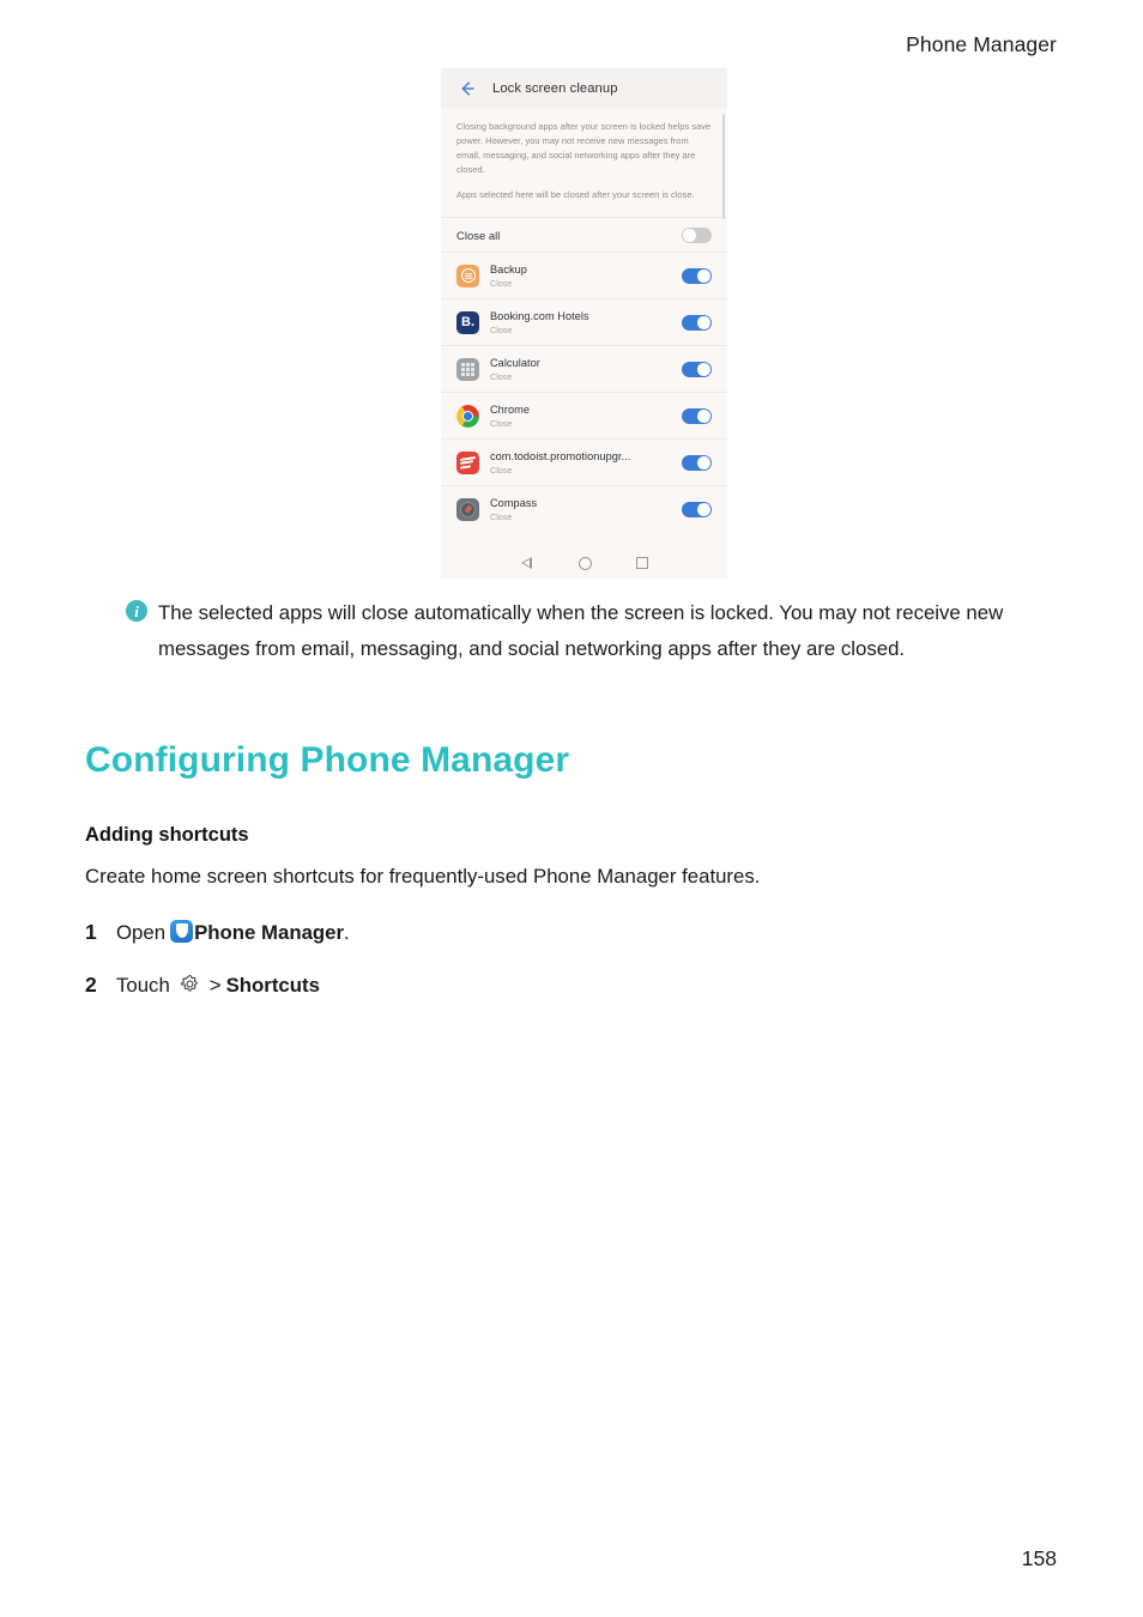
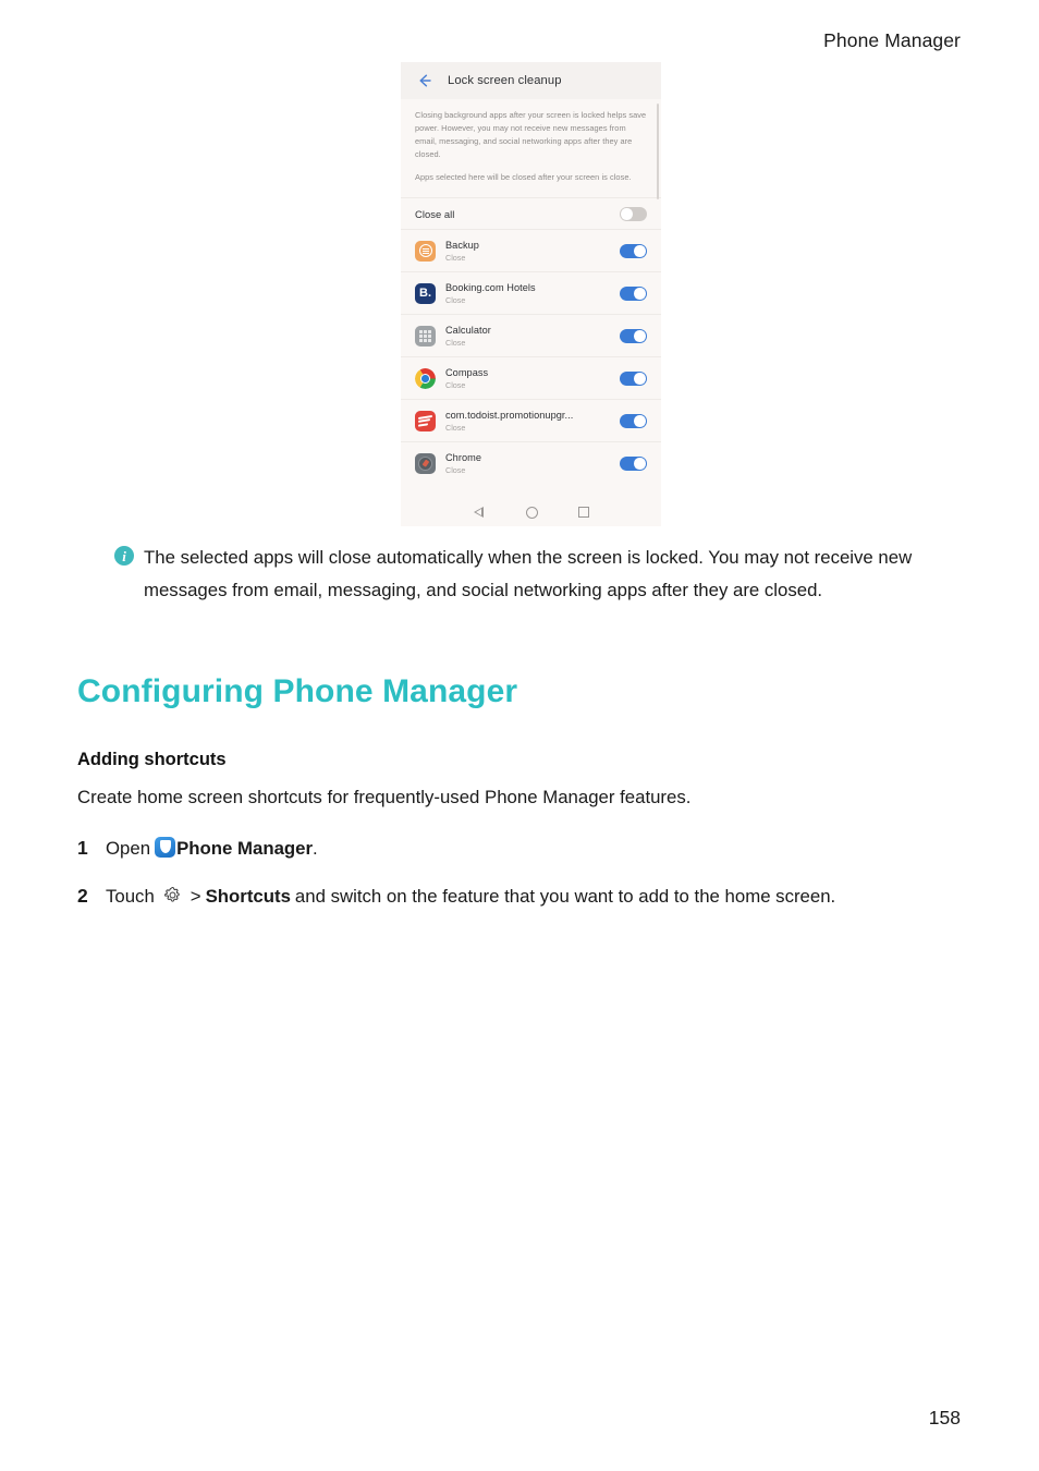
  Phone Manager
  Lock screen cleanup
  Closing background apps after your screen is locked helps save power. However, you may not receive new messages from email, messaging, and social networking apps after they are closed.
  Apps selected here will be closed after your screen is close.
  Close all
  Backup
  Close
  B.
  Booking.com Hotels
  Close
  Calculator
  Close
- Chrome
+ Compass
  Close
  com.todoist.promotionupgr...
  Close
- Compass
+ Chrome
  Close
  i
  The selected apps will close automatically when the screen is locked. You may not receive new messages from email, messaging, and social networking apps after they are closed.
  Configuring Phone Manager
  Adding shortcuts
  Create home screen shortcuts for frequently-used Phone Manager features.
  1
  Open
  Phone Manager
  .
  2
  Touch
  >
  Shortcuts
+ and switch on the feature that you want to add to the home screen.
  158
